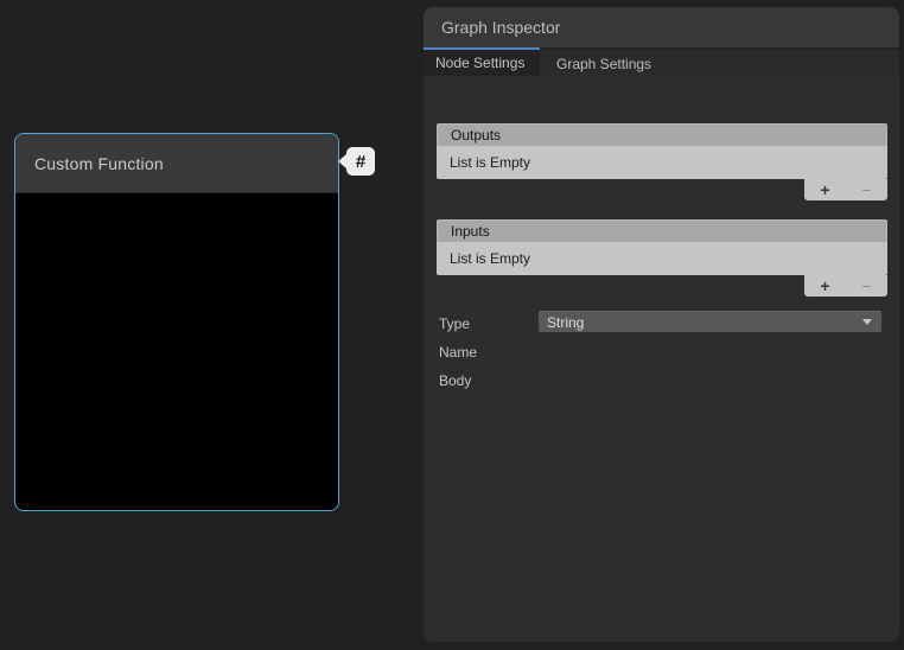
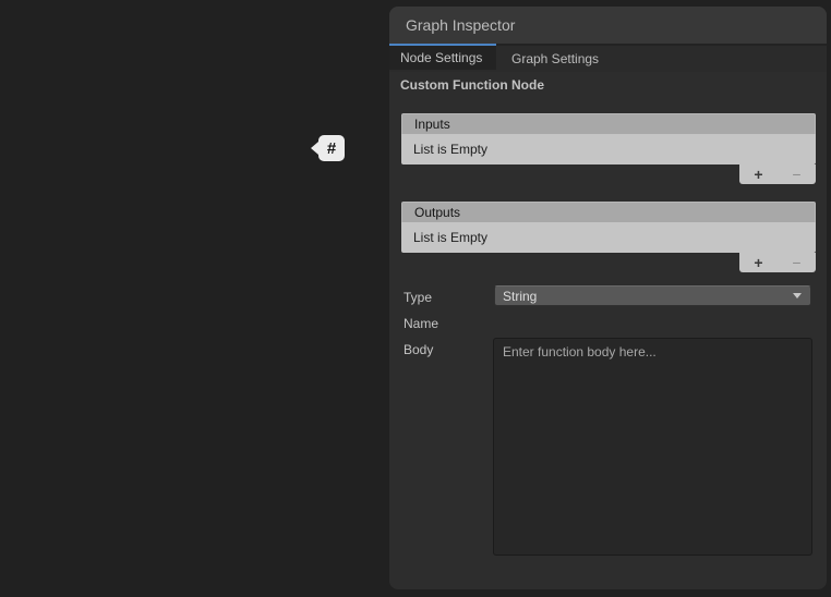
- Custom Function
  #
  Graph Inspector
  Node Settings
  Graph Settings
+ Custom Function Node
- Outputs
+ Inputs
  List is Empty
  +
  −
- Inputs
+ Outputs
  List is Empty
  +
  −
  Type
  String
  Name
  Body
+ Enter function body here...
